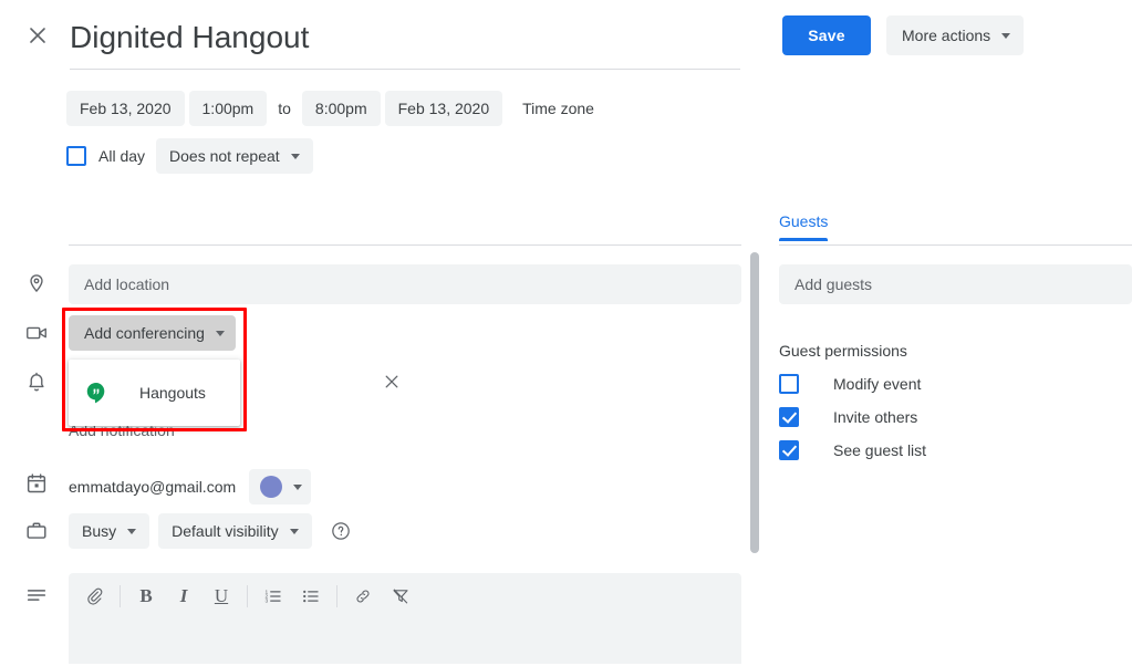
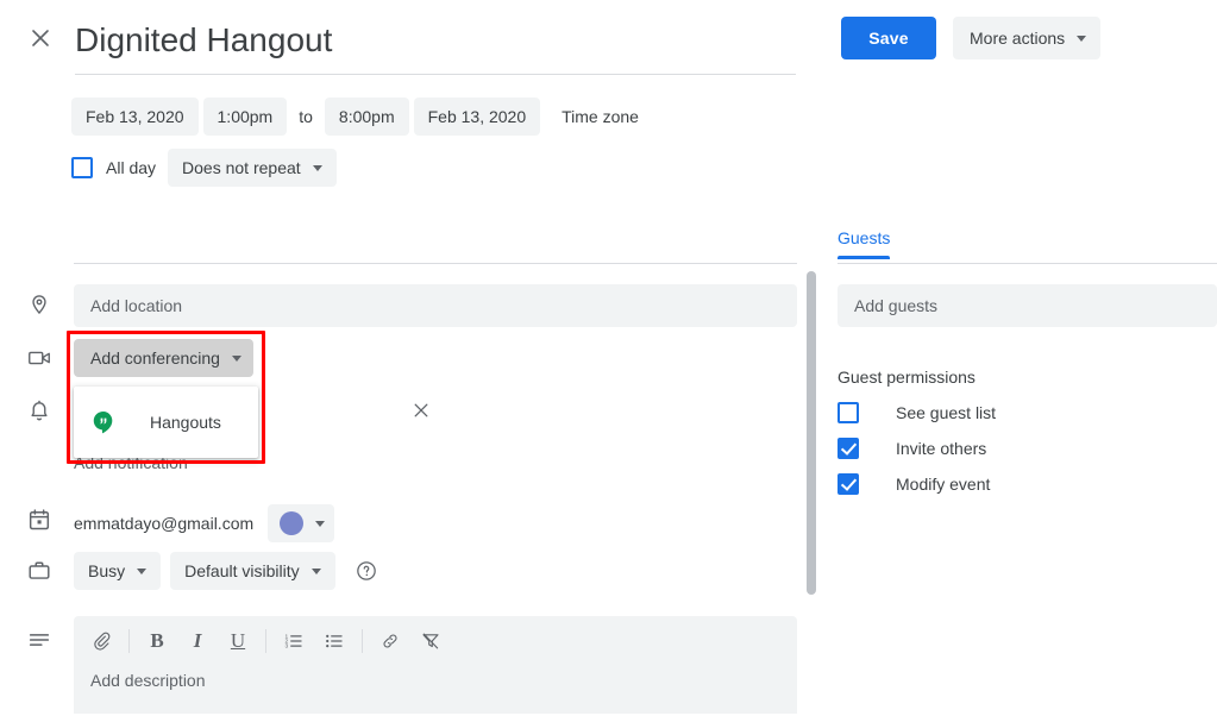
  Dignited Hangout
  Save
  More actions
  Feb 13, 2020
  1:00pm
  to
  8:00pm
  Feb 13, 2020
  Time zone
  All day
  Does not repeat
  Guests
  Add location
  Add notification
  Add conferencing
  Hangouts
  emmatdayo@gmail.com
  Busy
  Default visibility
  B
  I
  U
+ Add description
  Add guests
  Guest permissions
- Modify event
+ See guest list
  Invite others
- See guest list
+ Modify event
